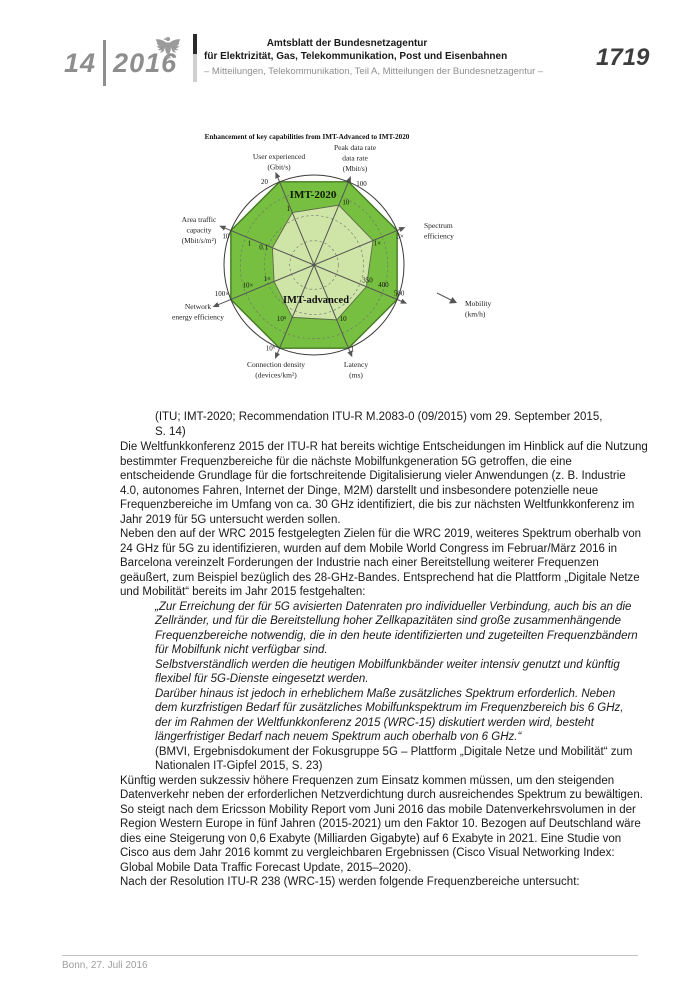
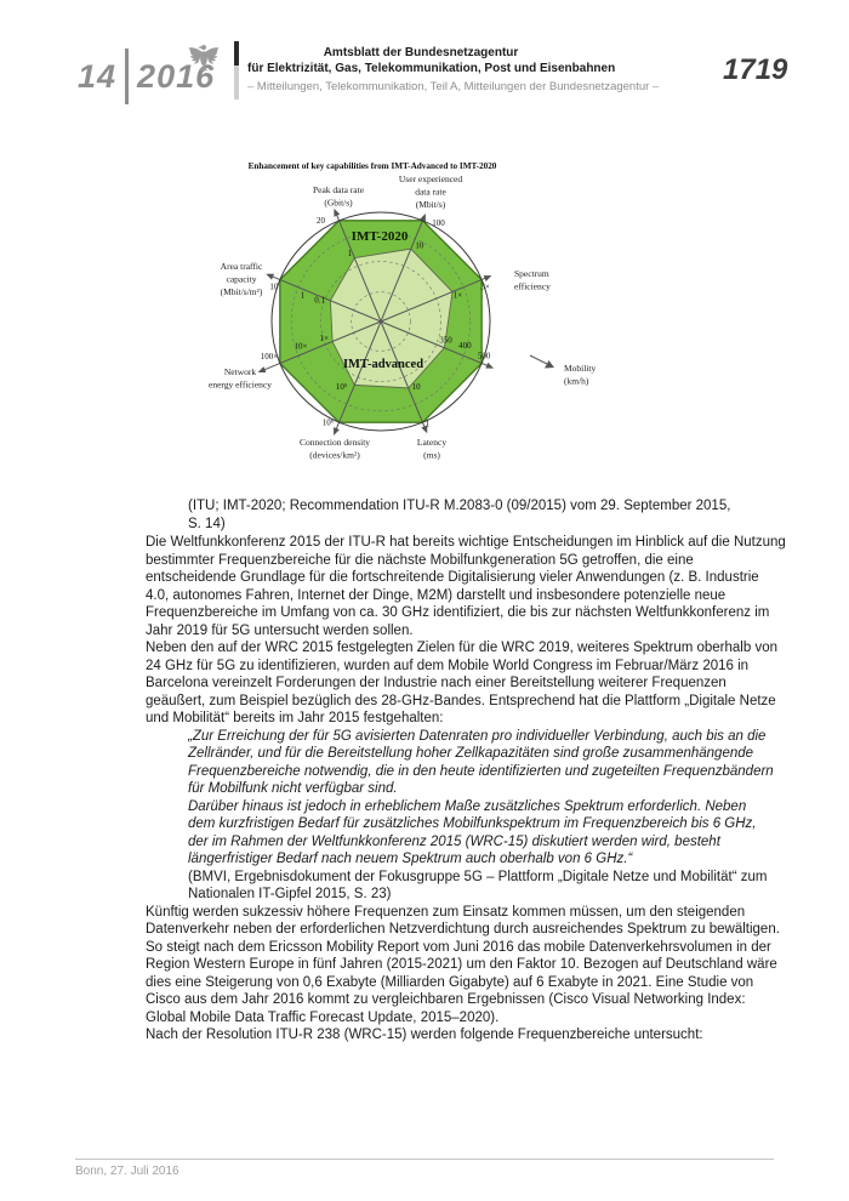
  14
  2016
  Amtsblatt der Bundesnetzagentur
  für Elektrizität, Gas, Telekommunikation, Post und Eisenbahnen
  – Mitteilungen, Telekommunikation, Teil A, Mitteilungen der Bundesnetzagentur –
  1719
  20
  1
  100
  10
  3×
  1×
  500
  400
  350
  1
  10
  10⁶
  10⁵
  100×
  10×
  1×
  10
  1
  0.1
- User experienced
+ Peak data rate
  (Gbit/s)
- Peak data rate
+ User experienced
  data rate
  (Mbit/s)
  Spectrum
  efficiency
  Mobility
  (km/h)
  Latency
  (ms)
  Connection density
  (devices/km²)
  Network
  energy efficiency
  Area traffic
  capacity
  (Mbit/s/m²)
  IMT-2020
  IMT-advanced
  Enhancement of key capabilities from IMT-Advanced to IMT-2020
  (ITU; IMT-2020; Recommendation ITU-R M.2083-0 (09/2015) vom 29. September 2015, S. 14)
  Die Weltfunkkonferenz 2015 der ITU-R hat bereits wichtige Entscheidungen im Hinblick auf die Nutzung bestimmter Frequenzbereiche für die nächste Mobilfunkgeneration 5G getroffen, die eine entscheidende Grundlage für die fortschreitende Digitalisierung vieler Anwendungen (z. B. Industrie 4.0, autonomes Fahren, Internet der Dinge, M2M) darstellt und insbesondere potenzielle neue Frequenzbereiche im Umfang von ca. 30 GHz identifiziert, die bis zur nächsten Weltfunkkonferenz im Jahr 2019 für 5G untersucht werden sollen.
  Neben den auf der WRC 2015 festgelegten Zielen für die WRC 2019, weiteres Spektrum oberhalb von 24 GHz für 5G zu identifizieren, wurden auf dem Mobile World Congress im Februar/März 2016 in Barcelona vereinzelt Forderungen der Industrie nach einer Bereitstellung weiterer Frequenzen geäußert, zum Beispiel bezüglich des 28-GHz-Bandes. Entsprechend hat die Plattform „Digitale Netze und Mobilität“ bereits im Jahr 2015 festgehalten:
  „Zur Erreichung der für 5G avisierten Datenraten pro individueller Verbindung, auch bis an die Zellränder, und für die Bereitstellung hoher Zellkapazitäten sind große zusammenhängende Frequenzbereiche notwendig, die in den heute identifizierten und zugeteilten Frequenzbändern für Mobilfunk nicht verfügbar sind.
- Selbstverständlich werden die heutigen Mobilfunkbänder weiter intensiv genutzt und künftig flexibel für 5G-Dienste eingesetzt werden.
  Darüber hinaus ist jedoch in erheblichem Maße zusätzliches Spektrum erforderlich. Neben dem kurzfristigen Bedarf für zusätzliches Mobilfunkspektrum im Frequenzbereich bis 6 GHz, der im Rahmen der Weltfunkkonferenz 2015 (WRC-15) diskutiert werden wird, besteht längerfristiger Bedarf nach neuem Spektrum auch oberhalb von 6 GHz.“
  (BMVI, Ergebnisdokument der Fokusgruppe 5G – Plattform „Digitale Netze und Mobilität“ zum Nationalen IT-Gipfel 2015, S. 23)
  Künftig werden sukzessiv höhere Frequenzen zum Einsatz kommen müssen, um den steigenden Datenverkehr neben der erforderlichen Netzverdichtung durch ausreichendes Spektrum zu bewältigen. So steigt nach dem Ericsson Mobility Report vom Juni 2016 das mobile Datenverkehrsvolumen in der Region Western Europe in fünf Jahren (2015-2021) um den Faktor 10. Bezogen auf Deutschland wäre dies eine Steigerung von 0,6 Exabyte (Milliarden Gigabyte) auf 6 Exabyte in 2021. Eine Studie von Cisco aus dem Jahr 2016 kommt zu vergleichbaren Ergebnissen (Cisco Visual Networking Index: Global Mobile Data Traffic Forecast Update, 2015–2020).
  Nach der Resolution ITU-R 238 (WRC-15) werden folgende Frequenzbereiche untersucht:
  Bonn, 27. Juli 2016
